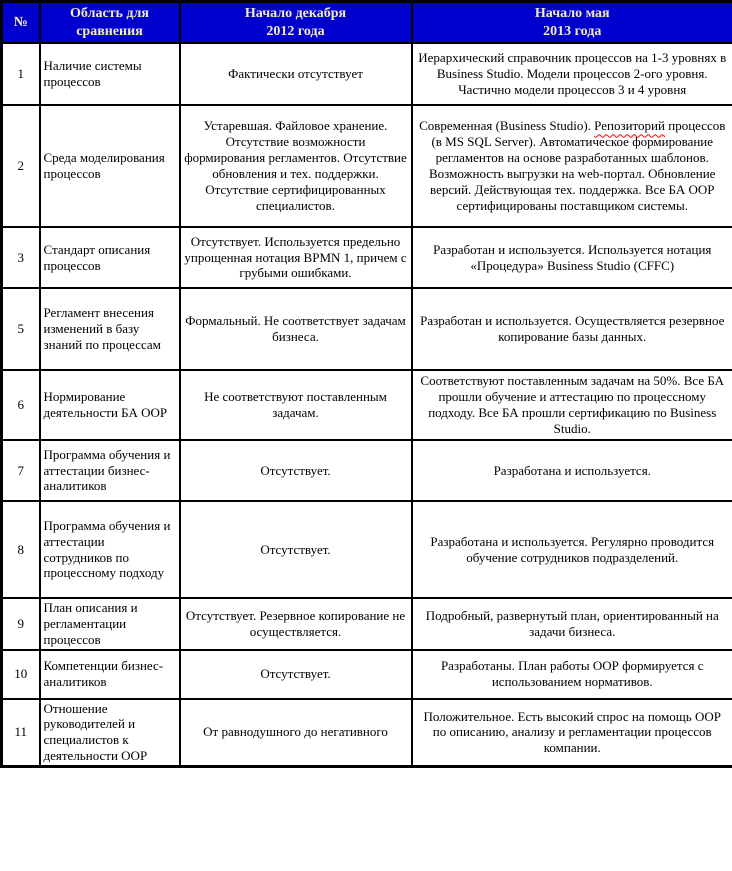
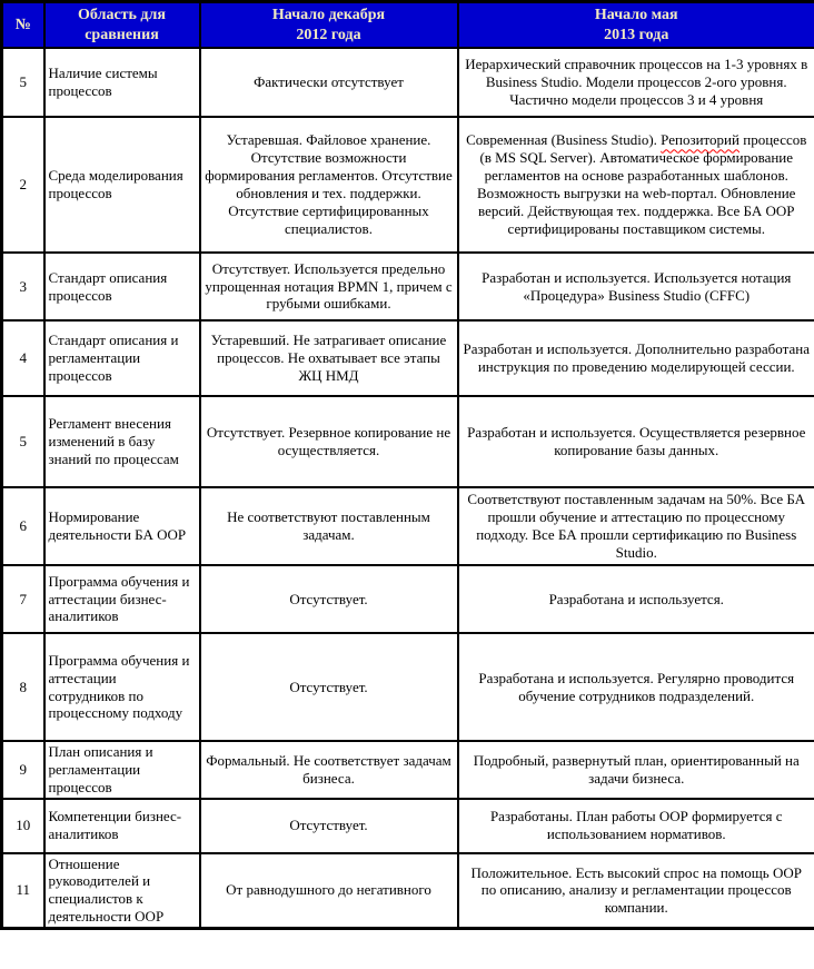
  №	Область для сравнения	Начало декабря2012 года	Начало мая2013 года
- 1	Наличие системы процессов	Фактически отсутствует	Иерархический справочник процессов на 1-3 уровнях в Business Studio. Модели процессов 2-ого уровня. Частично модели процессов 3 и 4 уровня
+ 5	Наличие системы процессов	Фактически отсутствует	Иерархический справочник процессов на 1-3 уровнях в Business Studio. Модели процессов 2-ого уровня. Частично модели процессов 3 и 4 уровня
  2	Среда моделирования процессов	Устаревшая. Файловое хранение. Отсутствие возможности формирования регламентов. Отсутствие обновления и тех. поддержки. Отсутствие сертифицированных специалистов.	Современная (Business Studio). Репозиторий процессов (в MS SQL Server). Автоматическое формирование регламентов на основе разработанных шаблонов. Возможность выгрузки на web-портал. Обновление версий. Действующая тех. поддержка. Все БА ООР сертифицированы поставщиком системы.
  3	Стандарт описания процессов	Отсутствует. Используется предельно упрощенная нотация BPMN 1, причем с грубыми ошибками.	Разработан и используется. Используется нотация «Процедура» Business Studio (CFFC)
+ 4	Стандарт описания и регламентации процессов	Устаревший. Не затрагивает описание процессов. Не охватывает все этапы ЖЦ НМД	Разработан и используется. Дополнительно разработана инструкция по проведению моделирующей сессии.
- 5	Регламент внесения изменений в базу знаний по процессам	Формальный. Не соответствует задачам бизнеса.	Разработан и используется. Осуществляется резервное копирование базы данных.
+ 5	Регламент внесения изменений в базу знаний по процессам	Отсутствует. Резервное копирование не осуществляется.	Разработан и используется. Осуществляется резервное копирование базы данных.
  6	Нормирование деятельности БА ООР	Не соответствуют поставленным задачам.	Соответствуют поставленным задачам на 50%. Все БА прошли обучение и аттестацию по процессному подходу. Все БА прошли сертификацию по Business Studio.
  7	Программа обучения и аттестации бизнес-аналитиков	Отсутствует.	Разработана и используется.
  8	Программа обучения и аттестации сотрудников по процессному подходу	Отсутствует.	Разработана и используется. Регулярно проводится обучение сотрудников подразделений.
- 9	План описания и регламентации процессов	Отсутствует. Резервное копирование не осуществляется.	Подробный, развернутый план, ориентированный на задачи бизнеса.
+ 9	План описания и регламентации процессов	Формальный. Не соответствует задачам бизнеса.	Подробный, развернутый план, ориентированный на задачи бизнеса.
  10	Компетенции бизнес-аналитиков	Отсутствует.	Разработаны. План работы ООР формируется с использованием нормативов.
  11	Отношение руководителей и специалистов к деятельности ООР	От равнодушного до негативного	Положительное. Есть высокий спрос на помощь ООР по описанию, анализу и регламентации процессов компании.
